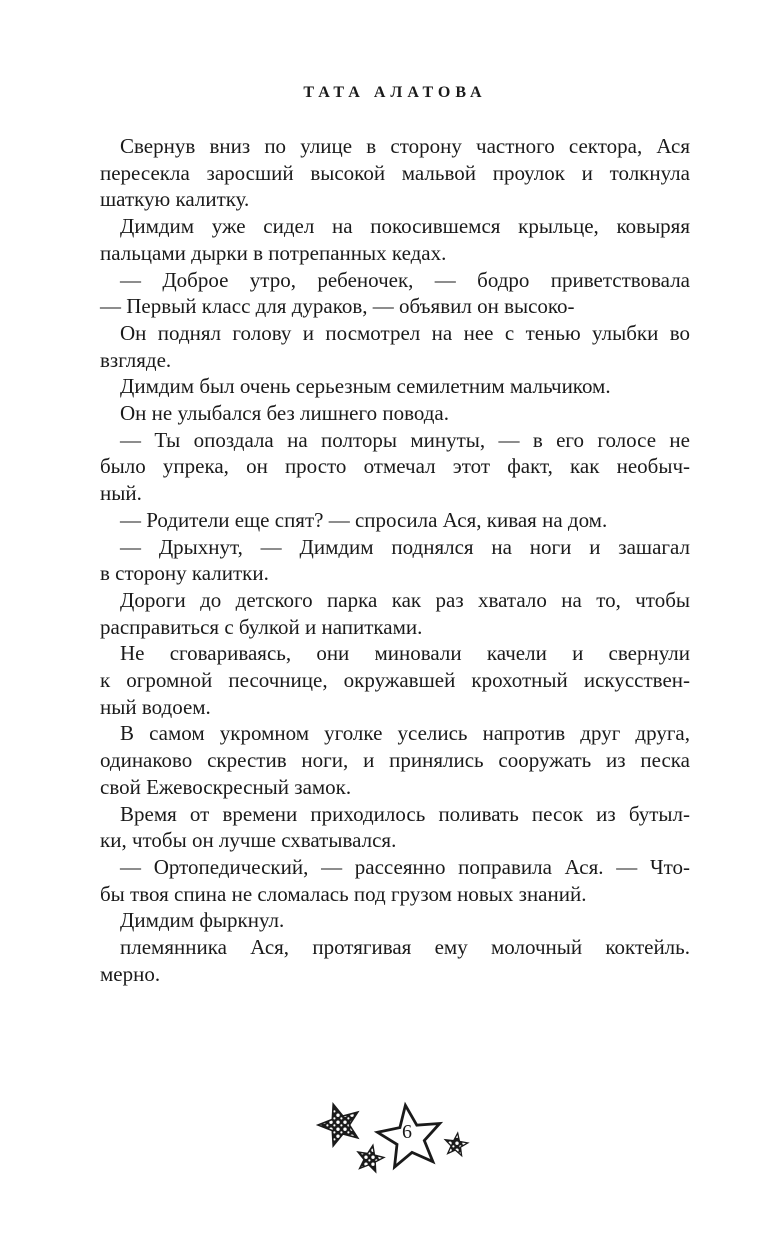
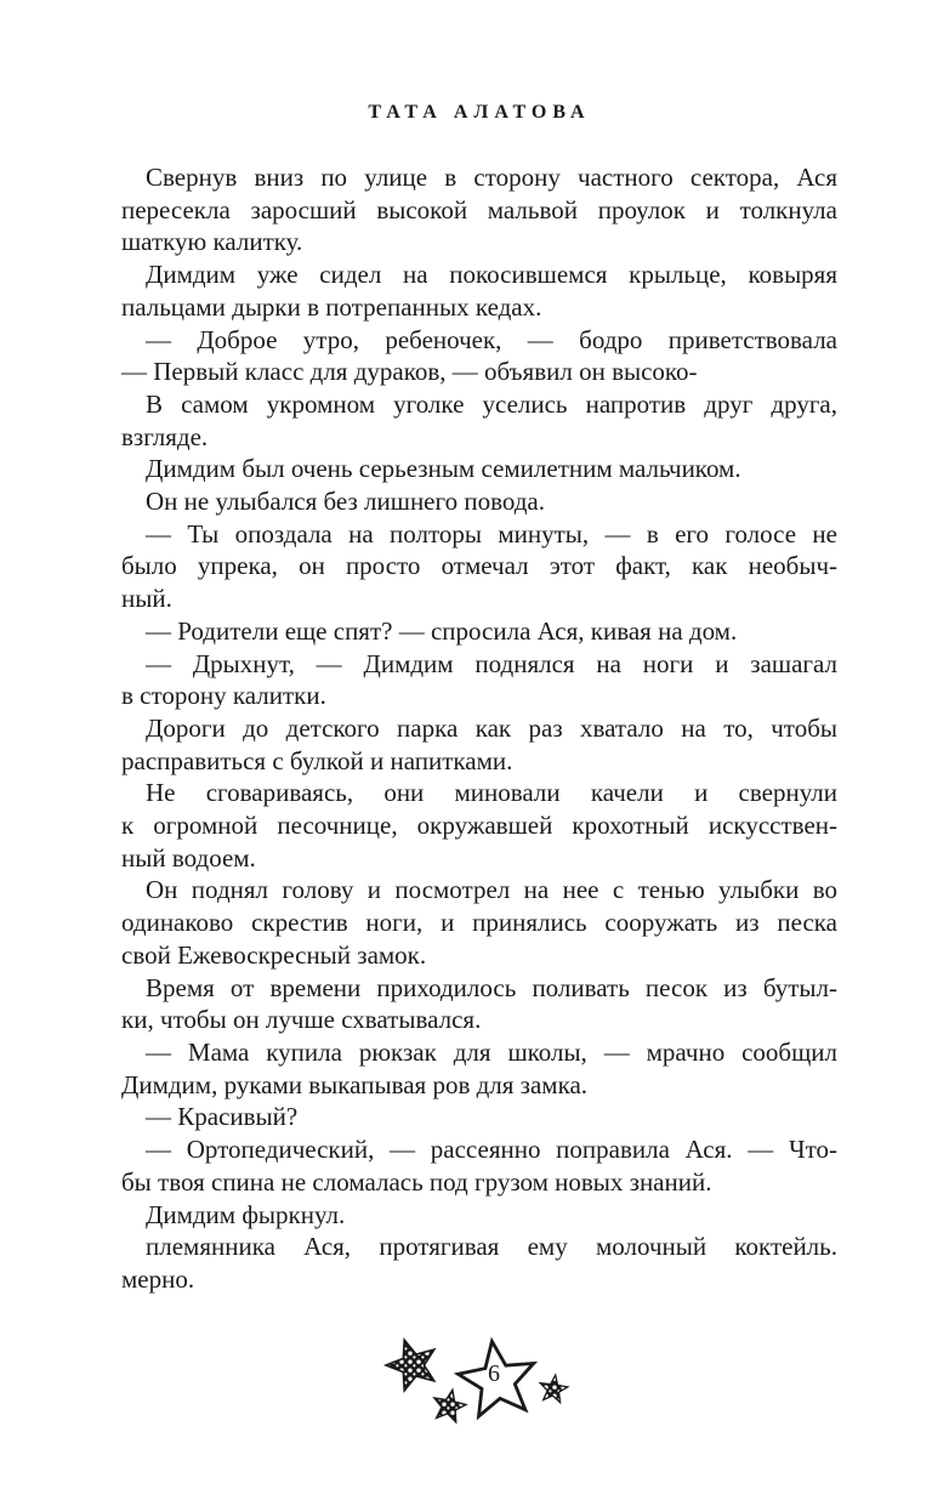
  ТАТА АЛАТОВА
  Свернув вниз по улице в сторону частного сектора, Ася
  пересекла заросший высокой мальвой проулок и толкнула
  шаткую калитку.
  Димдим уже сидел на покосившемся крыльце, ковыряя
  пальцами дырки в потрепанных кедах.
  — Доброе утро, ребеночек, — бодро приветствовала
  — Первый класс для дураков, — объявил он высоко-
- Он поднял голову и посмотрел на нее с тенью улыбки во
+ В самом укромном уголке уселись напротив друг друга,
  взгляде.
  Димдим был очень серьезным семилетним мальчиком.
  Он не улыбался без лишнего повода.
  — Ты опоздала на полторы минуты, — в его голосе не
  было упрека, он просто отмечал этот факт, как необыч-
  ный.
  — Родители еще спят? — спросила Ася, кивая на дом.
  — Дрыхнут, — Димдим поднялся на ноги и зашагал
  в сторону калитки.
  Дороги до детского парка как раз хватало на то, чтобы
  расправиться с булкой и напитками.
  Не сговариваясь, они миновали качели и свернули
  к огромной песочнице, окружавшей крохотный искусствен-
  ный водоем.
- В самом укромном уголке уселись напротив друг друга,
+ Он поднял голову и посмотрел на нее с тенью улыбки во
  одинаково скрестив ноги, и принялись сооружать из песка
  свой Ежевоскресный замок.
  Время от времени приходилось поливать песок из бутыл-
  ки, чтобы он лучше схватывался.
+ — Мама купила рюкзак для школы, — мрачно сообщил
+ Димдим, руками выкапывая ров для замка.
+ — Красивый?
  — Ортопедический, — рассеянно поправила Ася. — Что-
  бы твоя спина не сломалась под грузом новых знаний.
  Димдим фыркнул.
  племянника Ася, протягивая ему молочный коктейль.
  мерно.
  6
